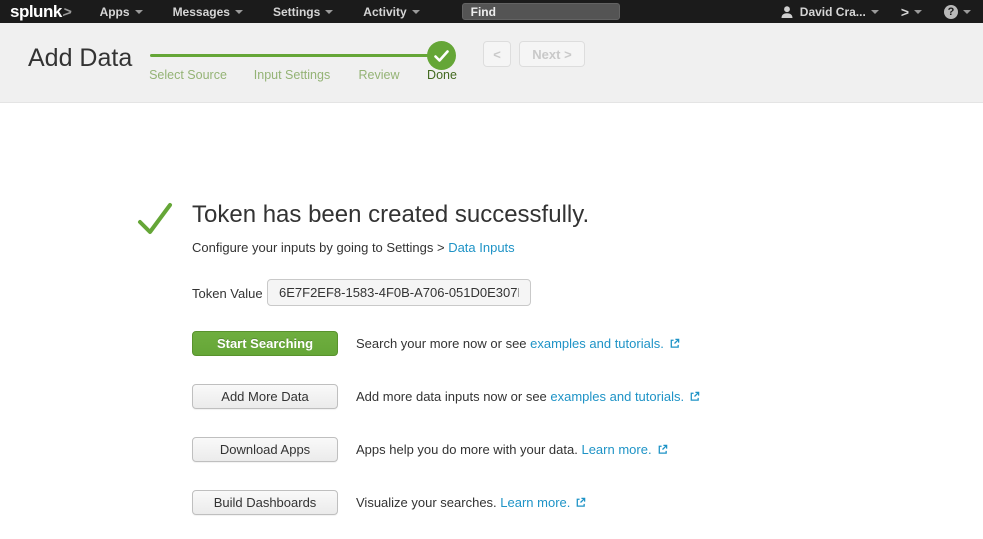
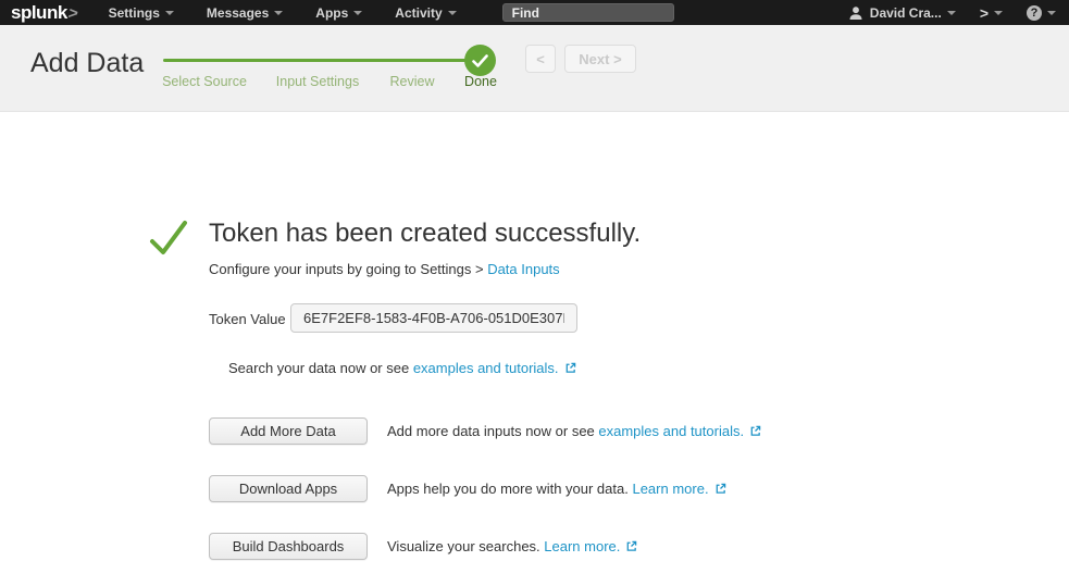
  splunk
- Apps
+ Settings
  Messages
- Settings
+ Apps
  Activity
  Find
  David Cra...
  >
  ?
  Add Data
  Select Source
  Input Settings
  Review
  Done
  <
  Next >
  Token has been created successfully.
  Configure your inputs by going to Settings > Data Inputs
  Token Value
  6E7F2EF8-1583-4F0B-A706-051D0E307
- Start Searching
- Search your more now or see examples and tutorials.
+ Search your data now or see examples and tutorials.
  Add More Data
  Add more data inputs now or see examples and tutorials.
  Download Apps
  Apps help you do more with your data. Learn more.
  Build Dashboards
  Visualize your searches. Learn more.
